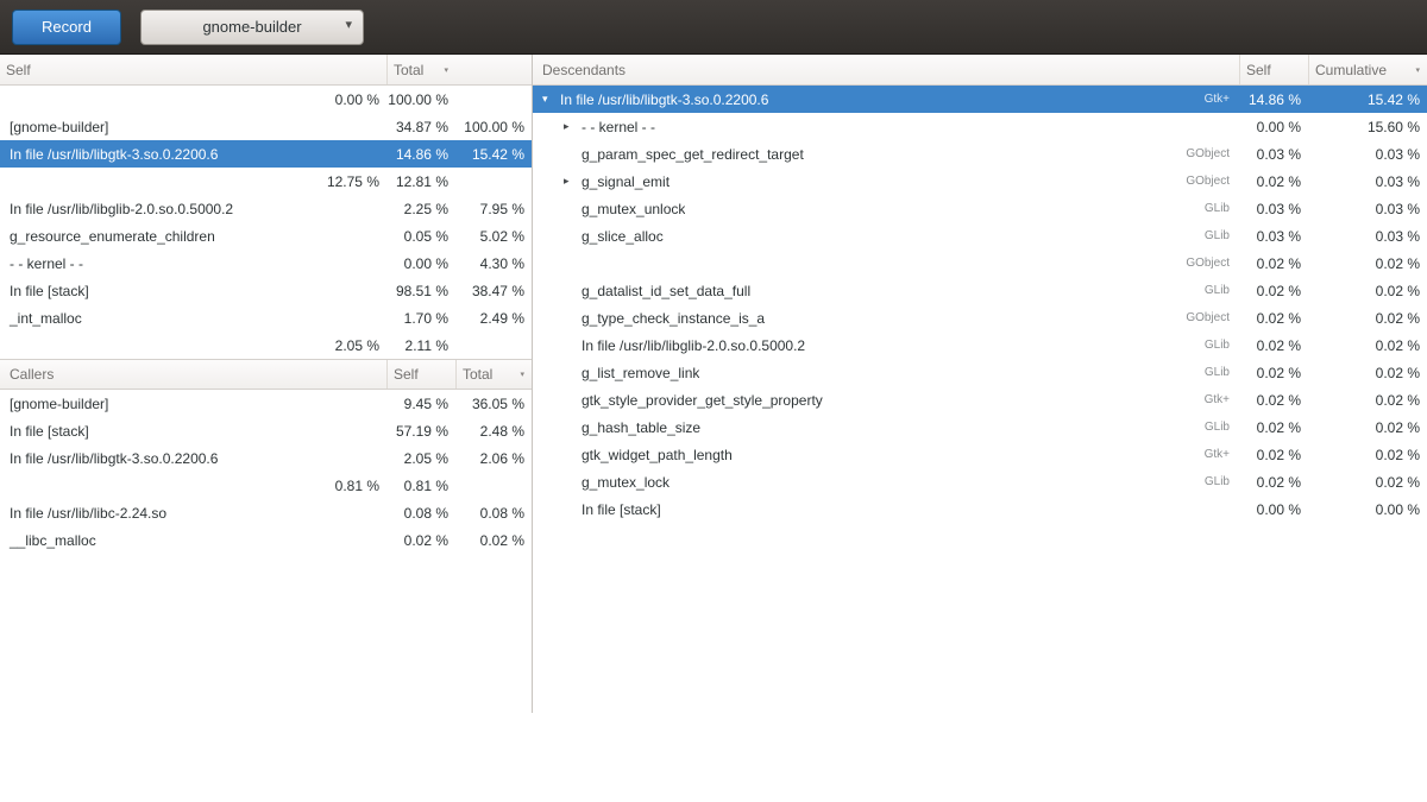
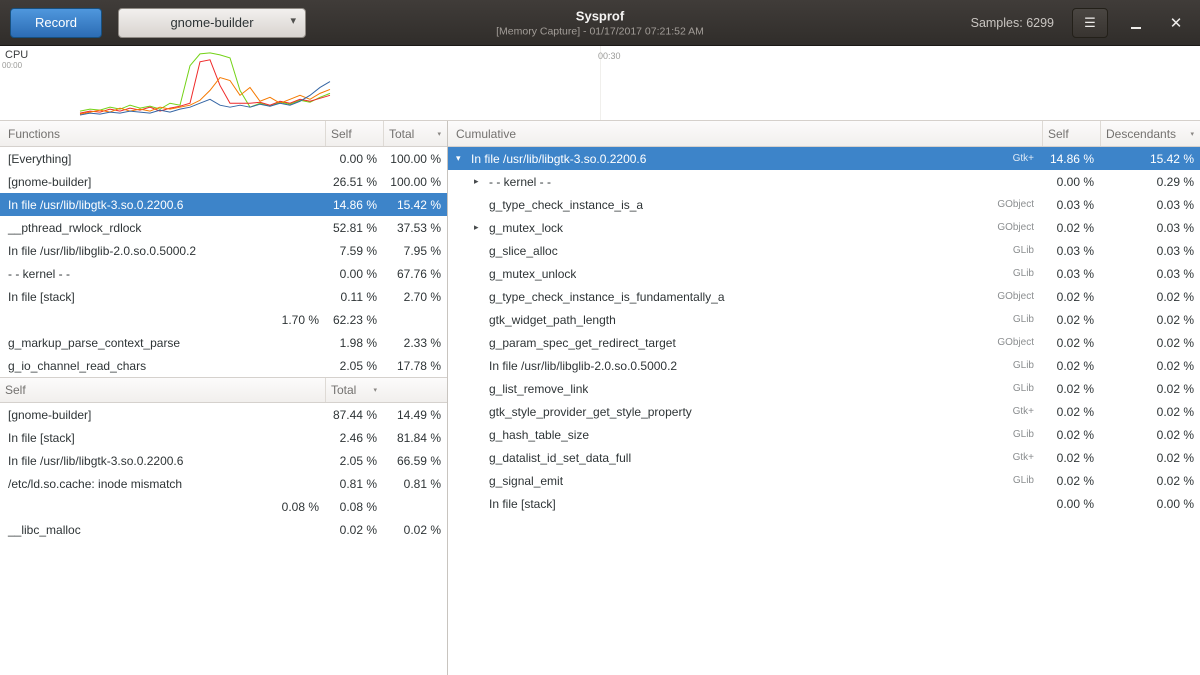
  Record
  gnome-builder
  ▾
+ Sysprof
+ [Memory Capture] - 01/17/2017 07:21:52 AM
+ Samples: 6299
+ ☰
+ ✕
+ CPU
+ 00:00
+ 00:30
+ Functions
  Self
  Total
+ [Everything]
  0.00 %
  100.00 %
  [gnome-builder]
- 34.87 %
+ 26.51 %
  100.00 %
  In file /usr/lib/libgtk-3.so.0.2200.6
  14.86 %
  15.42 %
+ __pthread_rwlock_rdlock
- 12.75 %
+ 52.81 %
- 12.81 %
+ 37.53 %
  In file /usr/lib/libglib-2.0.so.0.5000.2
- 2.25 %
+ 7.59 %
  7.95 %
- g_resource_enumerate_children
- 0.05 %
- 5.02 %
  - - kernel - -
  0.00 %
- 4.30 %
+ 67.76 %
  In file [stack]
- 98.51 %
+ 0.11 %
- 38.47 %
+ 2.70 %
- _int_malloc
  1.70 %
- 2.49 %
+ 62.23 %
+ g_markup_parse_context_parse
+ 1.98 %
+ 2.33 %
+ g_io_channel_read_chars
  2.05 %
- 2.11 %
+ 17.78 %
- Callers
  Self
  Total
  [gnome-builder]
- 9.45 %
+ 87.44 %
- 36.05 %
+ 14.49 %
  In file [stack]
- 57.19 %
+ 2.46 %
- 2.48 %
+ 81.84 %
  In file /usr/lib/libgtk-3.so.0.2200.6
  2.05 %
- 2.06 %
+ 66.59 %
+ /etc/ld.so.cache: inode mismatch
  0.81 %
  0.81 %
- In file /usr/lib/libc-2.24.so
  0.08 %
  0.08 %
  __libc_malloc
  0.02 %
  0.02 %
- Descendants
+ Cumulative
  Self
- Cumulative
+ Descendants
  ▾
  In file /usr/lib/libgtk-3.so.0.2200.6
  Gtk+
  14.86 %
  15.42 %
  ▸
  - - kernel - -
  0.00 %
- 15.60 %
+ 0.29 %
- g_param_spec_get_redirect_target
+ g_type_check_instance_is_a
  GObject
  0.03 %
  0.03 %
  ▸
- g_signal_emit
+ g_mutex_lock
  GObject
  0.02 %
  0.03 %
- g_mutex_unlock
+ g_slice_alloc
  GLib
  0.03 %
  0.03 %
- g_slice_alloc
+ g_mutex_unlock
  GLib
  0.03 %
  0.03 %
+ g_type_check_instance_is_fundamentally_a
  GObject
  0.02 %
  0.02 %
- g_datalist_id_set_data_full
+ gtk_widget_path_length
  GLib
  0.02 %
  0.02 %
- g_type_check_instance_is_a
+ g_param_spec_get_redirect_target
  GObject
  0.02 %
  0.02 %
  In file /usr/lib/libglib-2.0.so.0.5000.2
  GLib
  0.02 %
  0.02 %
  g_list_remove_link
  GLib
  0.02 %
  0.02 %
  gtk_style_provider_get_style_property
  Gtk+
  0.02 %
  0.02 %
  g_hash_table_size
  GLib
  0.02 %
  0.02 %
- gtk_widget_path_length
+ g_datalist_id_set_data_full
  Gtk+
  0.02 %
  0.02 %
- g_mutex_lock
+ g_signal_emit
  GLib
  0.02 %
  0.02 %
  In file [stack]
  0.00 %
  0.00 %
